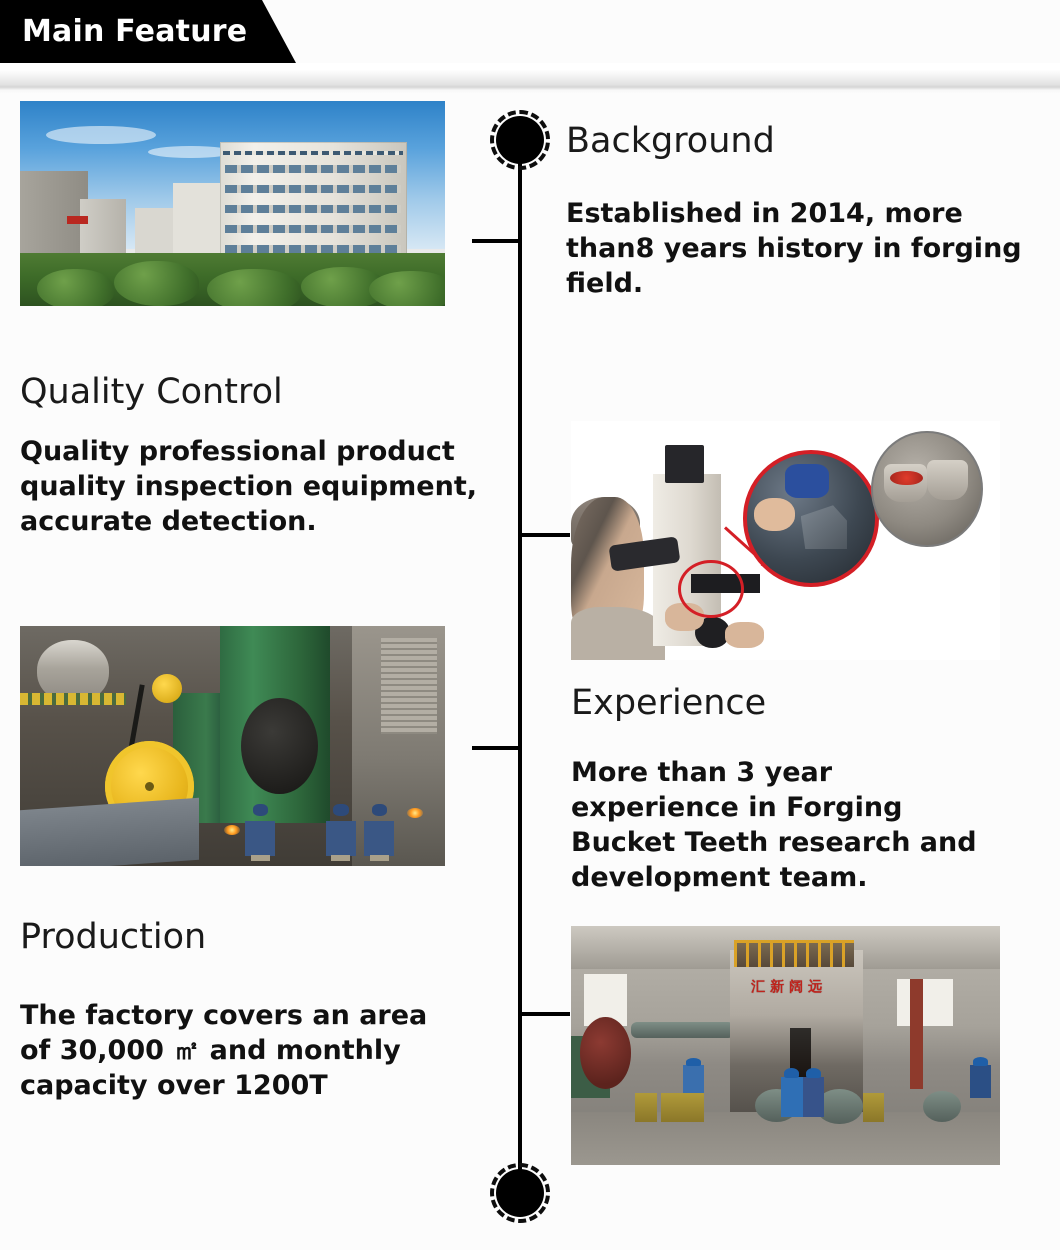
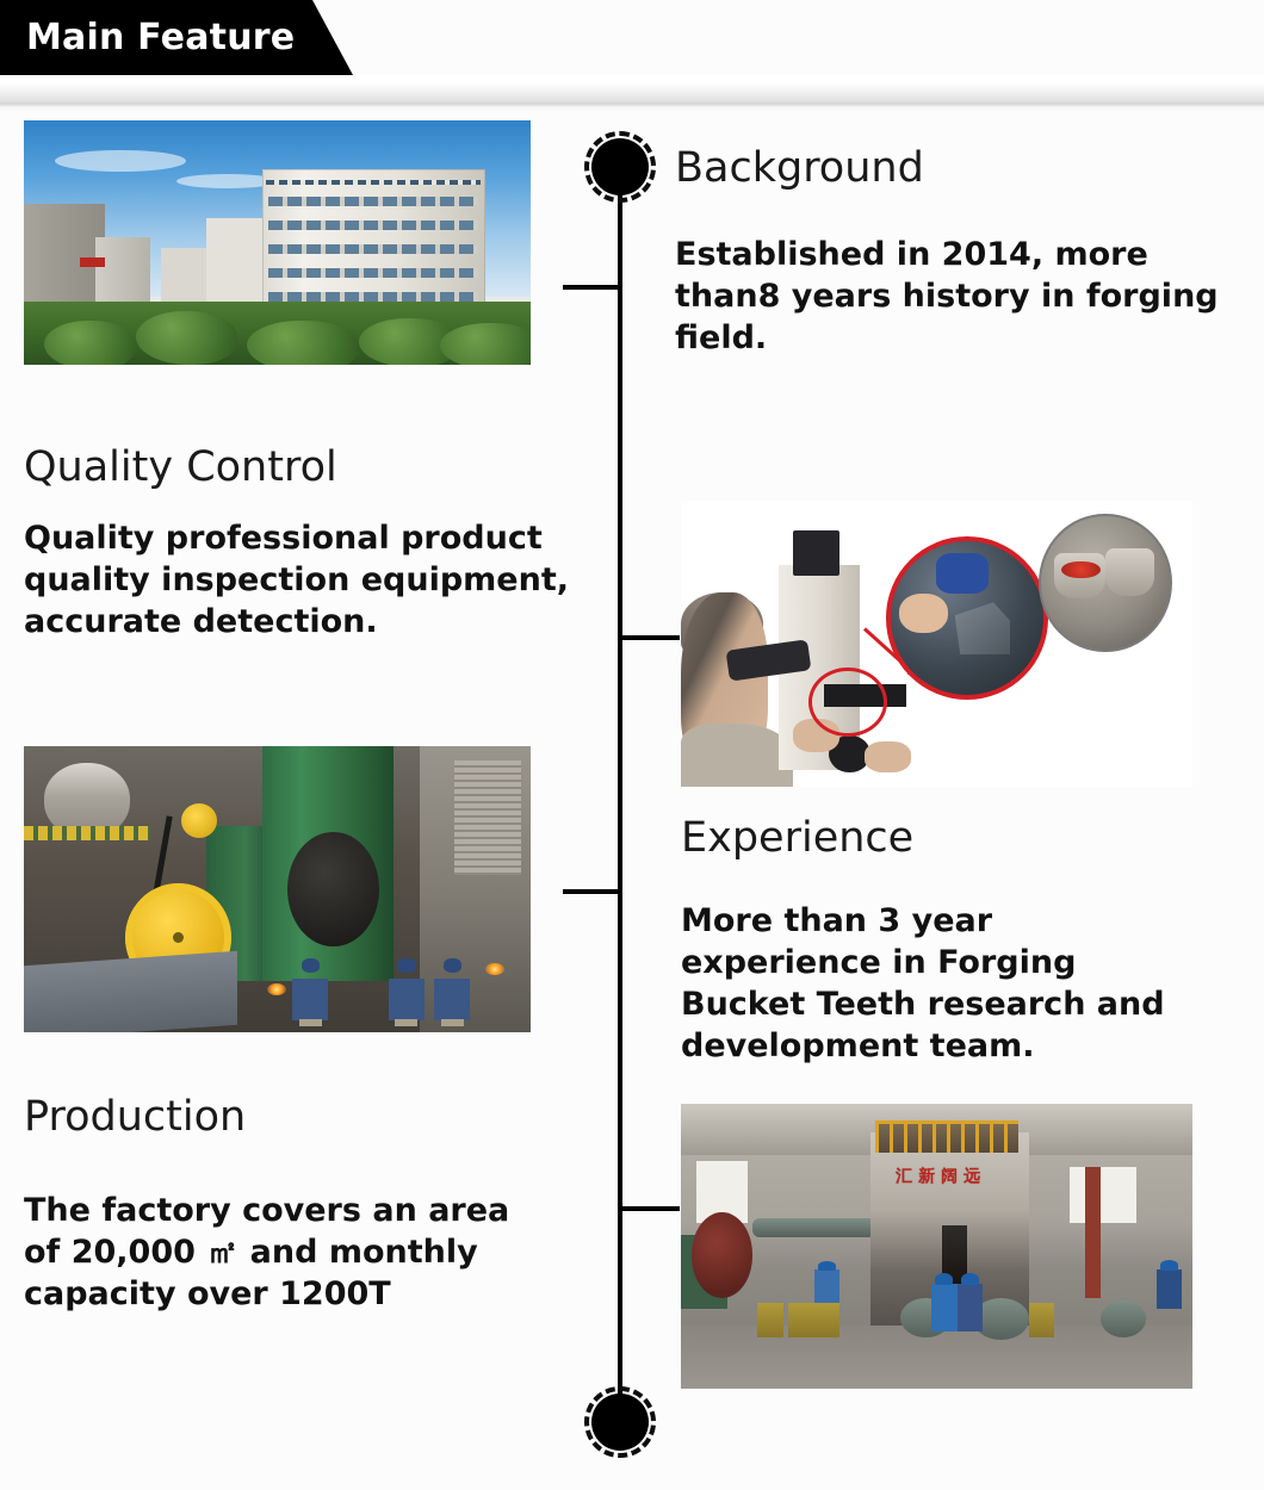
  Main Feature
  汇新阔远
  Background
  Established in 2014, more than8 years history in forging field.
  Quality Control
  Quality professional product quality inspection equipment, accurate detection.
  Experience
  More than 3 year experience in Forging Bucket Teeth research and development team.
  Production
- The factory covers an area of 30,000 ㎡ and monthly capacity over 1200T
+ The factory covers an area of 20,000 ㎡ and monthly capacity over 1200T
